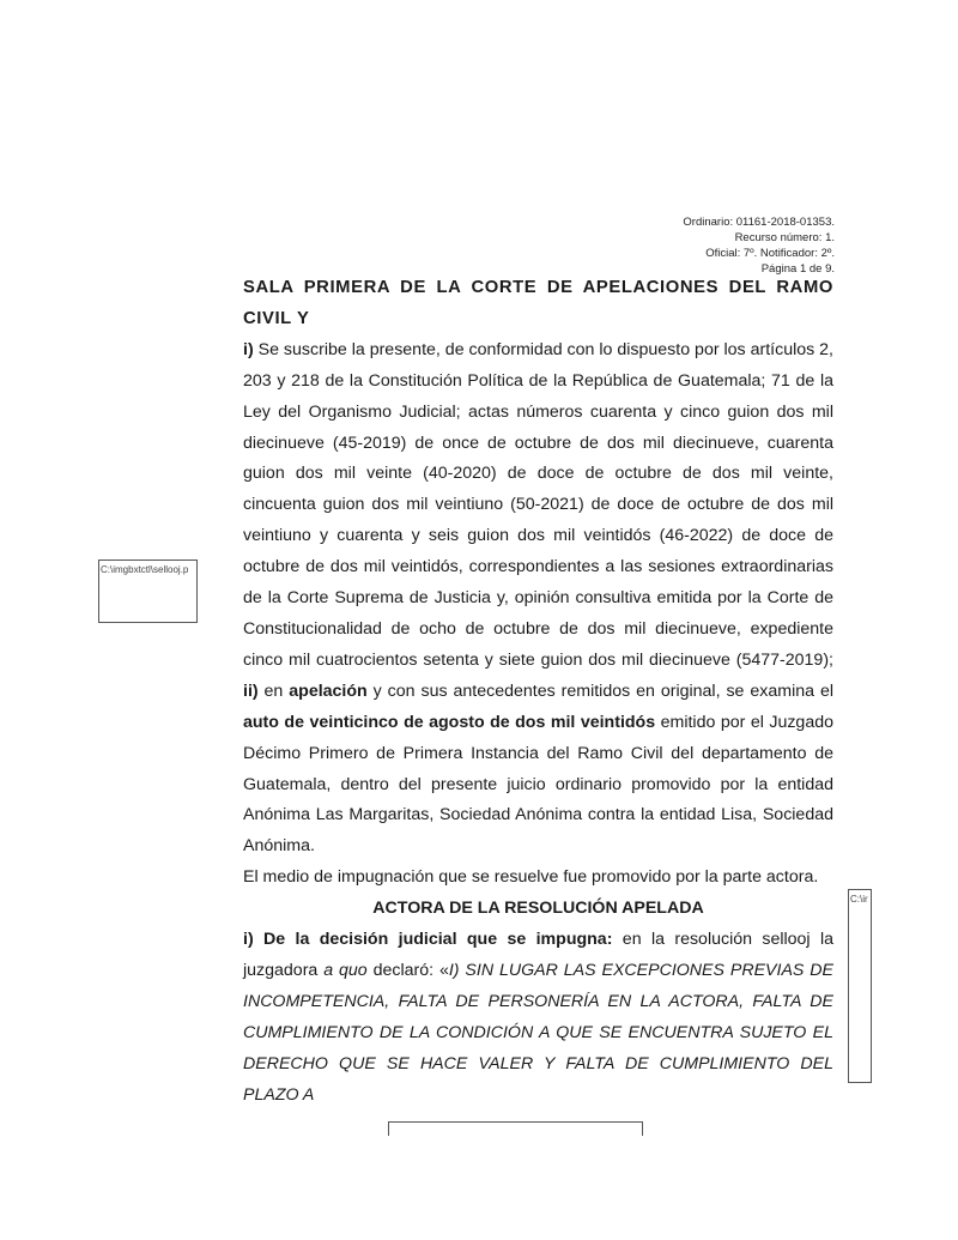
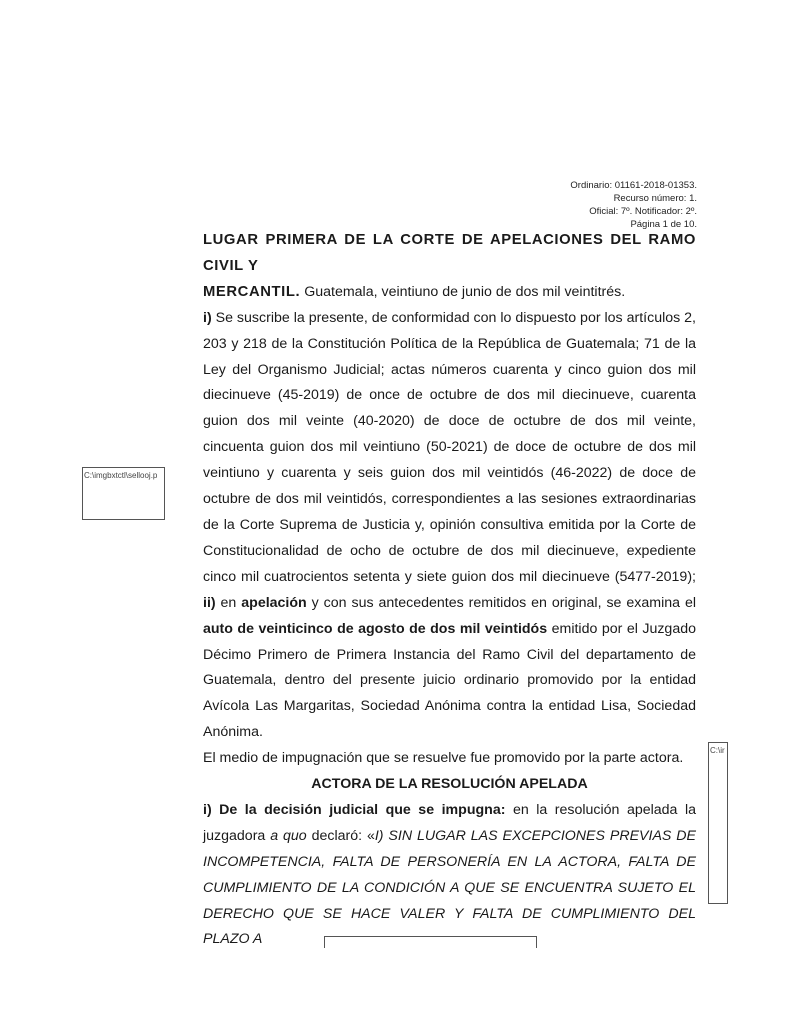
  Ordinario: 01161-2018-01353.
  Recurso número: 1.
  Oficial: 7º. Notificador: 2º.
- Página 1 de 9.
+ Página 1 de 10.
  C:\imgbxtctl\sellooj.p
  C:\ir
- SALA PRIMERA DE LA CORTE DE APELACIONES DEL RAMO CIVIL Y
+ LUGAR PRIMERA DE LA CORTE DE APELACIONES DEL RAMO CIVIL Y
+ MERCANTIL. Guatemala, veintiuno de junio de dos mil veintitrés.
- i) Se suscribe la presente, de conformidad con lo dispuesto por los artículos 2, 203 y 218 de la Constitución Política de la República de Guatemala; 71 de la Ley del Organismo Judicial; actas números cuarenta y cinco guion dos mil diecinueve (45-2019) de once de octubre de dos mil diecinueve, cuarenta guion dos mil veinte (40-2020) de doce de octubre de dos mil veinte, cincuenta guion dos mil veintiuno (50-2021) de doce de octubre de dos mil veintiuno y cuarenta y seis guion dos mil veintidós (46-2022) de doce de octubre de dos mil veintidós, correspondientes a las sesiones extraordinarias de la Corte Suprema de Justicia y, opinión consultiva emitida por la Corte de Constitucionalidad de ocho de octubre de dos mil diecinueve, expediente cinco mil cuatrocientos setenta y siete guion dos mil diecinueve (5477-2019); ii) en apelación y con sus antecedentes remitidos en original, se examina el auto de veinticinco de agosto de dos mil veintidós emitido por el Juzgado Décimo Primero de Primera Instancia del Ramo Civil del departamento de Guatemala, dentro del presente juicio ordinario promovido por la entidad Anónima Las Margaritas, Sociedad Anónima contra la entidad Lisa, Sociedad Anónima.
+ i) Se suscribe la presente, de conformidad con lo dispuesto por los artículos 2, 203 y 218 de la Constitución Política de la República de Guatemala; 71 de la Ley del Organismo Judicial; actas números cuarenta y cinco guion dos mil diecinueve (45-2019) de once de octubre de dos mil diecinueve, cuarenta guion dos mil veinte (40-2020) de doce de octubre de dos mil veinte, cincuenta guion dos mil veintiuno (50-2021) de doce de octubre de dos mil veintiuno y cuarenta y seis guion dos mil veintidós (46-2022) de doce de octubre de dos mil veintidós, correspondientes a las sesiones extraordinarias de la Corte Suprema de Justicia y, opinión consultiva emitida por la Corte de Constitucionalidad de ocho de octubre de dos mil diecinueve, expediente cinco mil cuatrocientos setenta y siete guion dos mil diecinueve (5477-2019); ii) en apelación y con sus antecedentes remitidos en original, se examina el auto de veinticinco de agosto de dos mil veintidós emitido por el Juzgado Décimo Primero de Primera Instancia del Ramo Civil del departamento de Guatemala, dentro del presente juicio ordinario promovido por la entidad Avícola Las Margaritas, Sociedad Anónima contra la entidad Lisa, Sociedad Anónima.
  El medio de impugnación que se resuelve fue promovido por la parte actora.
  ACTORA DE LA RESOLUCIÓN APELADA
- i) De la decisión judicial que se impugna: en la resolución sellooj la juzgadora a quo declaró: «I) SIN LUGAR LAS EXCEPCIONES PREVIAS DE INCOMPETENCIA, FALTA DE PERSONERÍA EN LA ACTORA, FALTA DE CUMPLIMIENTO DE LA CONDICIÓN A QUE SE ENCUENTRA SUJETO EL DERECHO QUE SE HACE VALER Y FALTA DE CUMPLIMIENTO DEL PLAZO A
+ i) De la decisión judicial que se impugna: en la resolución apelada la juzgadora a quo declaró: «I) SIN LUGAR LAS EXCEPCIONES PREVIAS DE INCOMPETENCIA, FALTA DE PERSONERÍA EN LA ACTORA, FALTA DE CUMPLIMIENTO DE LA CONDICIÓN A QUE SE ENCUENTRA SUJETO EL DERECHO QUE SE HACE VALER Y FALTA DE CUMPLIMIENTO DEL PLAZO A
